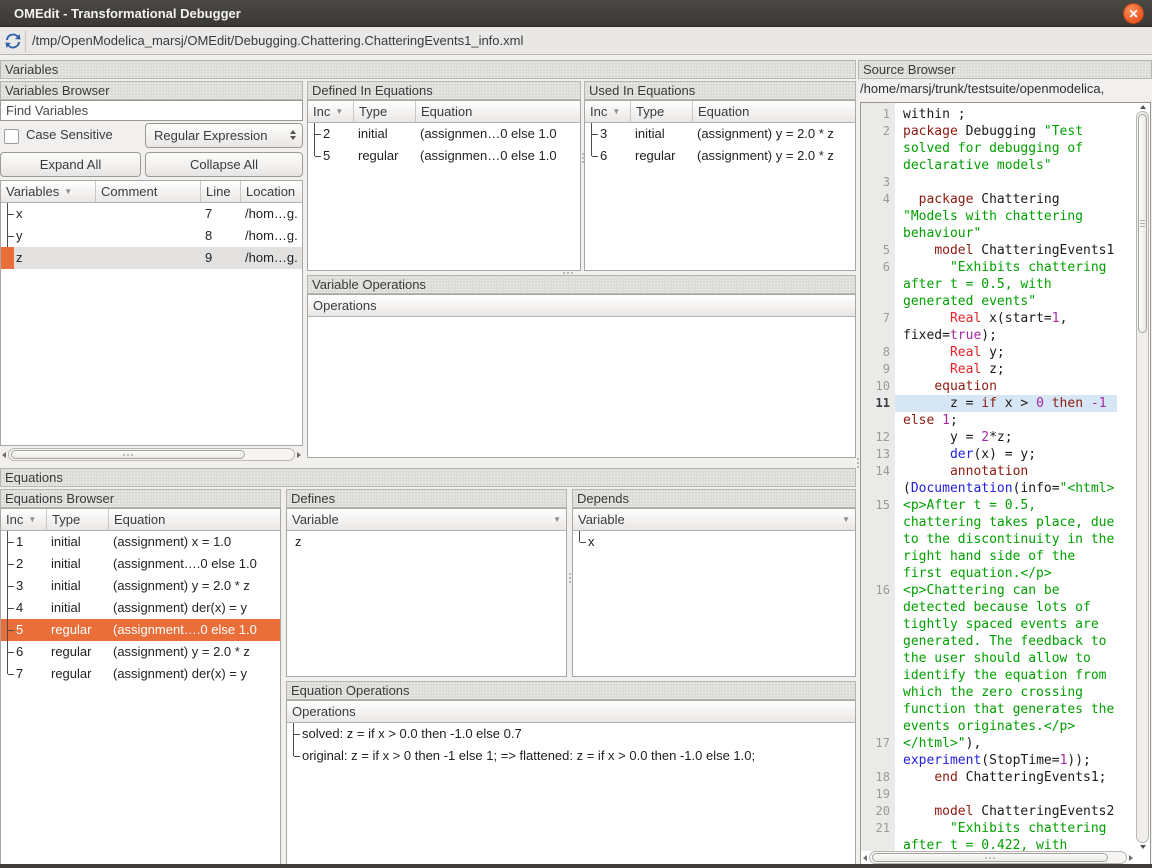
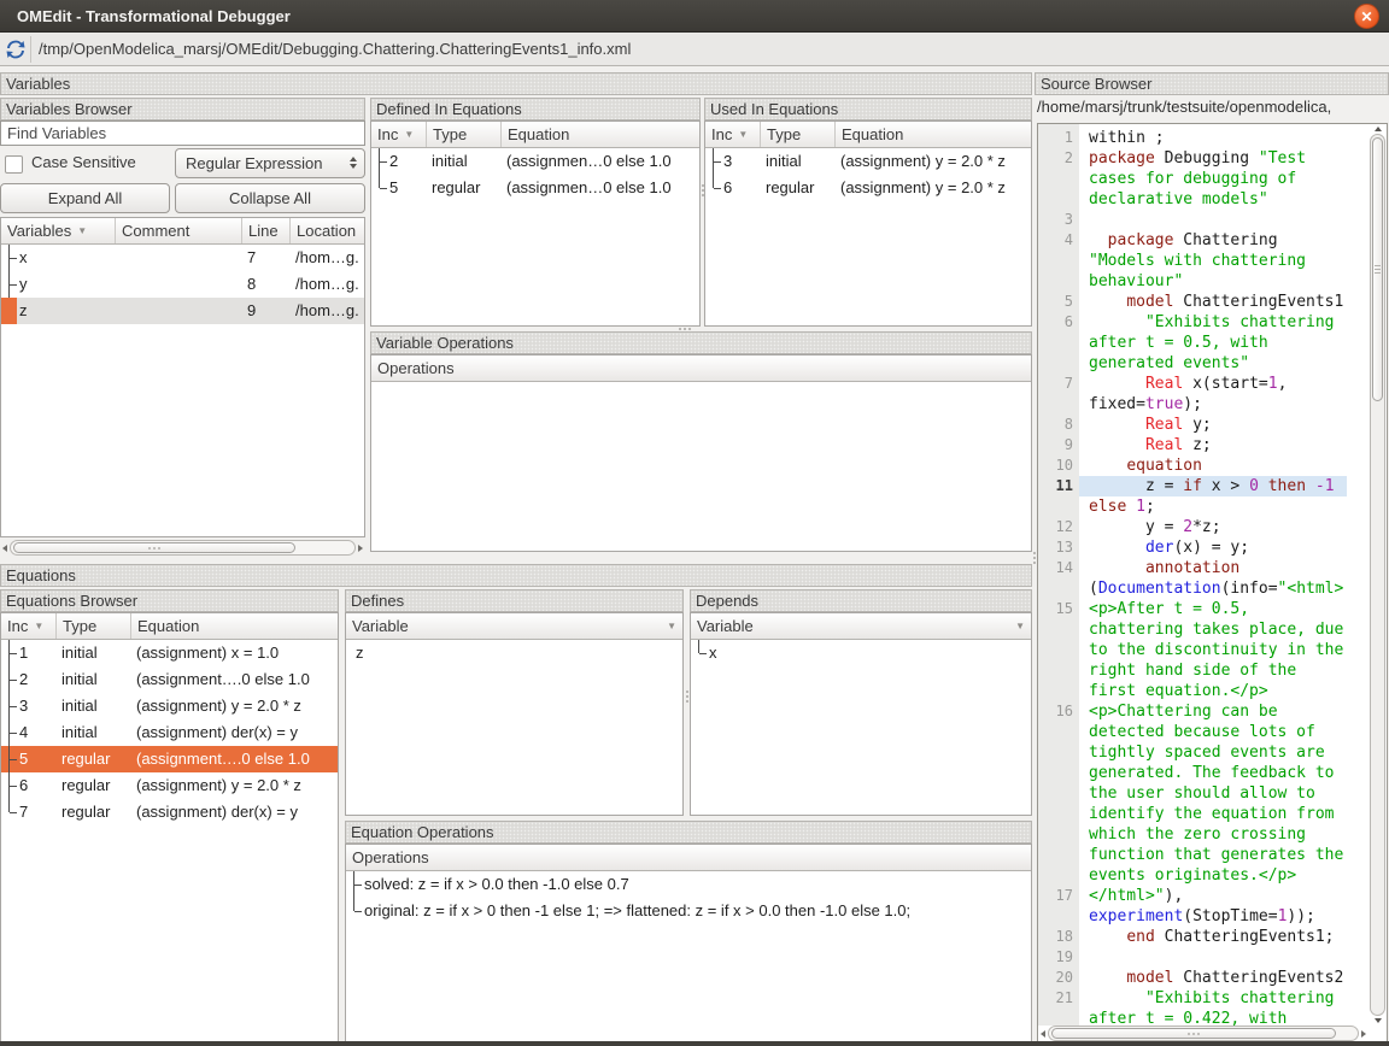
  OMEdit - Transformational Debugger
  ✕
  /tmp/OpenModelica_marsj/OMEdit/Debugging.Chattering.ChatteringEvents1_info.xml
  Variables
  Variables Browser
  Find Variables
  Case Sensitive
  Regular Expression
  Expand All
  Collapse All
  Variables
  ▼
  Comment
  Line
  Location
  x
  7
  /hom…g.
  y
  8
  /hom…g.
  z
  9
  /hom…g.
  Defined In Equations
  Inc
  ▼
  Type
  Equation
  2
  initial
  (assignmen…0 else 1.0
  5
  regular
  (assignmen…0 else 1.0
  Used In Equations
  Inc
  ▼
  Type
  Equation
  3
  initial
  (assignment) y = 2.0 * z
  6
  regular
  (assignment) y = 2.0 * z
  Variable Operations
  Operations
  Equations
  Equations Browser
  Inc
  ▼
  Type
  Equation
  1
  initial
  (assignment) x = 1.0
  2
  initial
  (assignment….0 else 1.0
  3
  initial
  (assignment) y = 2.0 * z
  4
  initial
  (assignment) der(x) = y
  5
  regular
  (assignment….0 else 1.0
  6
  regular
  (assignment) y = 2.0 * z
  7
  regular
  (assignment) der(x) = y
  Defines
  Variable
  ▼
  z
  Depends
  Variable
  ▼
  x
  Equation Operations
  Operations
  solved: z = if x > 0.0 then -1.0 else 0.7
  original: z = if x > 0 then -1 else 1; => flattened: z = if x > 0.0 then -1.0 else 1.0;
  Source Browser
  /home/marsj/trunk/testsuite/openmodelica,
  1
  within ;
  2
- package Debugging "Test solved for debugging of declarative models"
+ package Debugging "Test cases for debugging of declarative models"
  3
  4
  package Chattering "Models with chattering behaviour"
  5
  model ChatteringEvents1
  6
  "Exhibits chattering after t = 0.5, with generated events"
  7
  Real x(start=1, fixed=true);
  8
  Real y;
  9
  Real z;
  10
  equation
  11
  z = if x > 0 then -1
  else 1;
  12
  y = 2*z;
  13
  der(x) = y;
  14
  annotation (Documentation(info="<html>
  15
  <p>After t = 0.5, chattering takes place, due to the discontinuity in the right hand side of the first equation.</p>
  16
  <p>Chattering can be detected because lots of tightly spaced events are generated. The feedback to the user should allow to identify the equation from which the zero crossing function that generates the events originates.</p>
  17
  </html>"), experiment(StopTime=1));
  18
  end ChatteringEvents1;
  19
  20
  model ChatteringEvents2
  21
